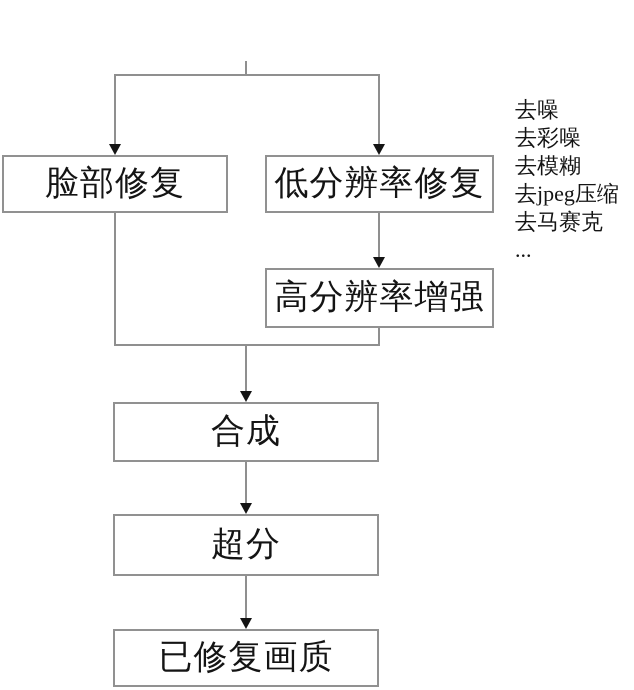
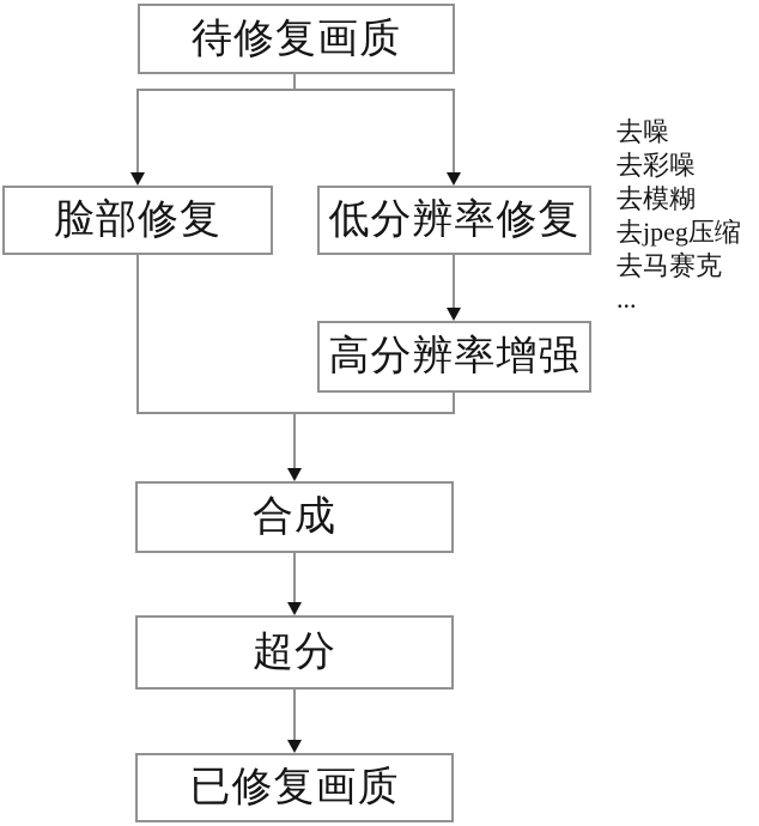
+ 待修复画质
  脸部修复
  低分辨率修复
  高分辨率增强
  合成
  超分
  已修复画质
  去噪
  去彩噪
  去模糊
  去jpeg压缩
  去马赛克
  ...
